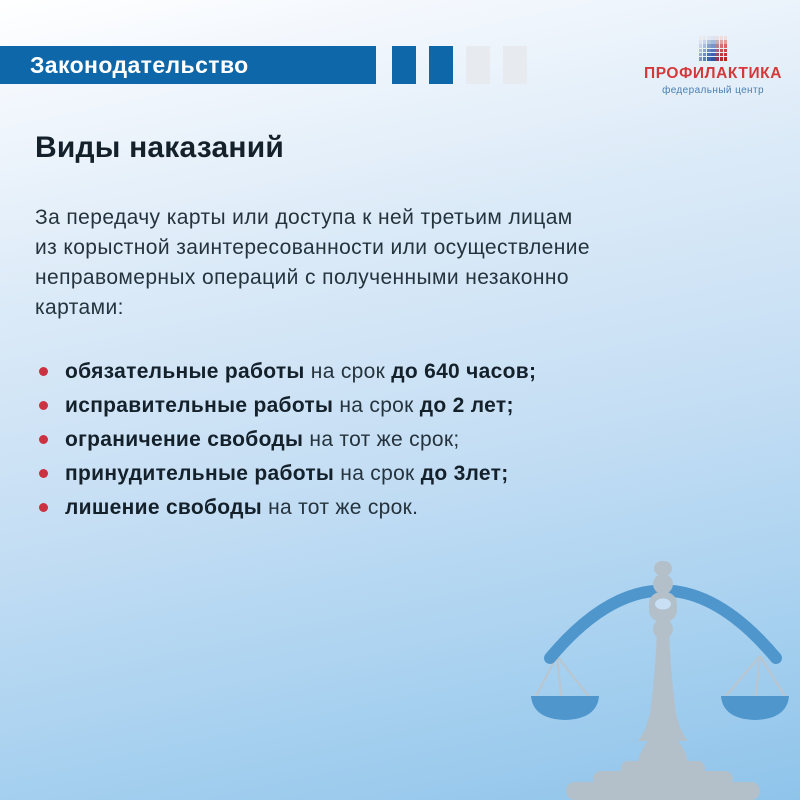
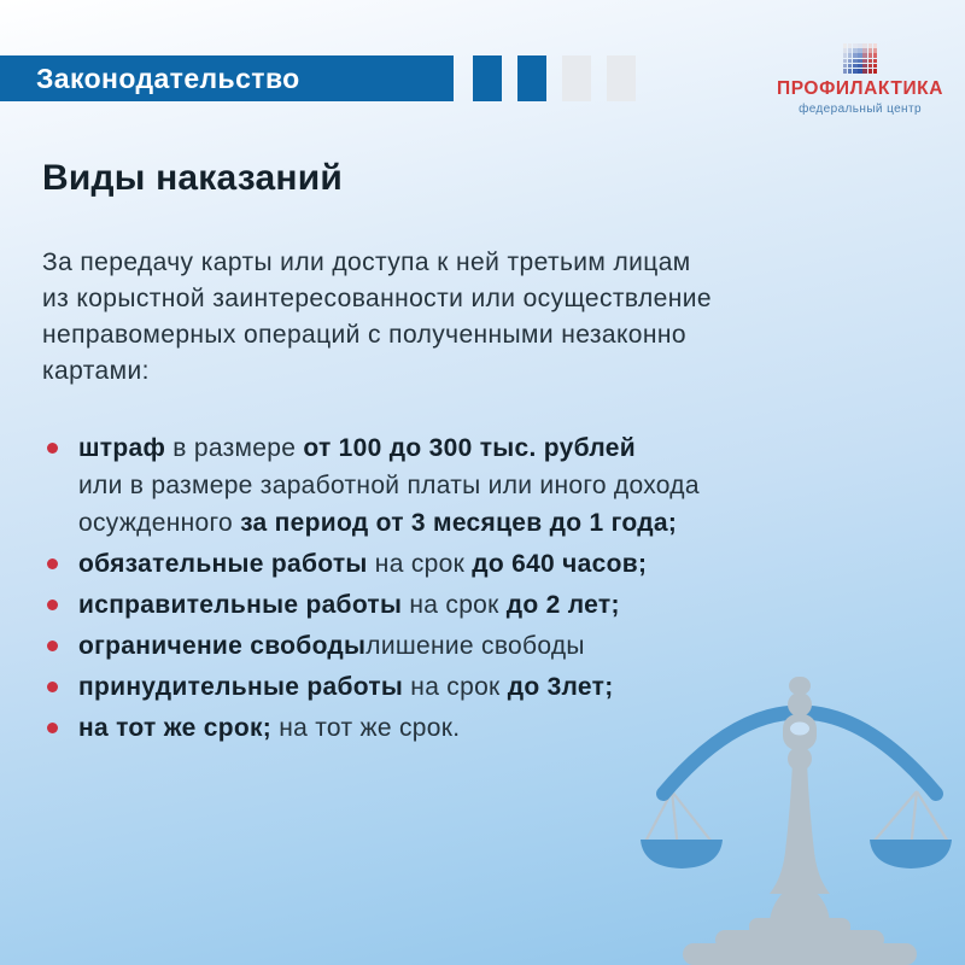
  Законодательство
  ПРОФИЛАКТИКА
  федеральный центр
  Виды наказаний
  За передачу карты или доступа к ней третьим лицам
  из корыстной заинтересованности или осуществление
  неправомерных операций с полученными незаконно
  картами:
+ штраф в размере от 100 до 300 тыс. рублей
+ или в размере заработной платы или иного дохода
+ осужденного за период от 3 месяцев до 1 года;
  обязательные работы на срок до 640 часов;
  исправительные работы на срок до 2 лет;
- ограничение свободы на тот же срок;
+ ограничение свободылишение свободы
  принудительные работы на срок до 3лет;
- лишение свободы на тот же срок.
+ на тот же срок; на тот же срок.
